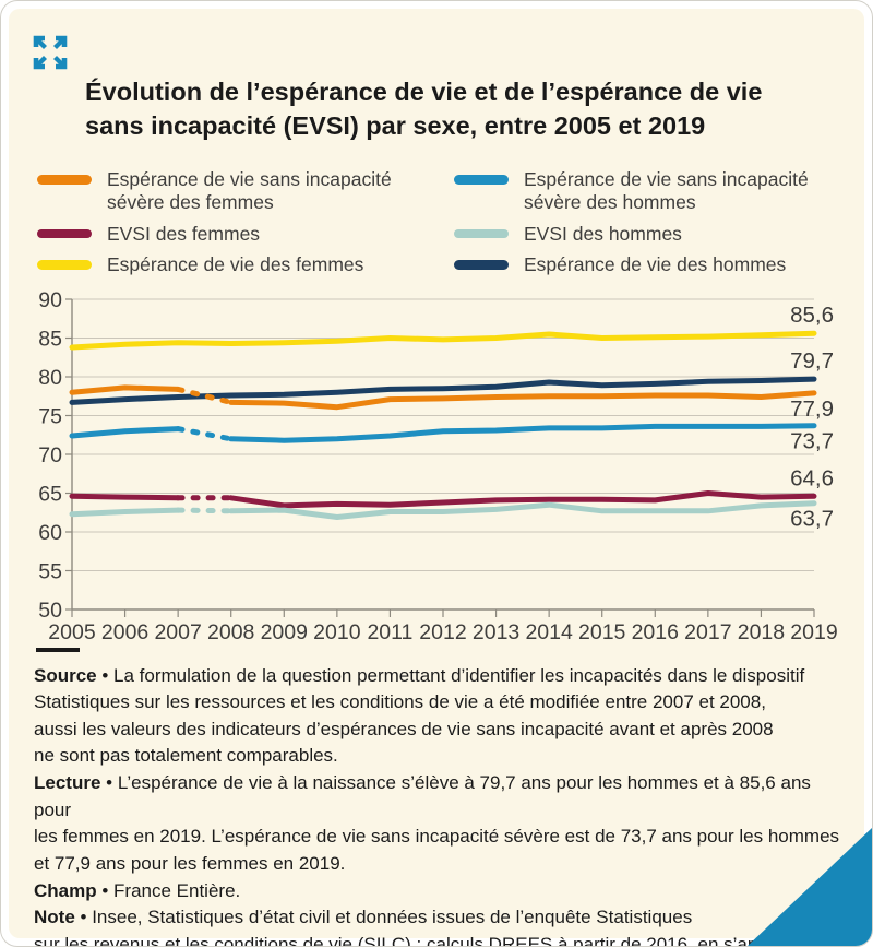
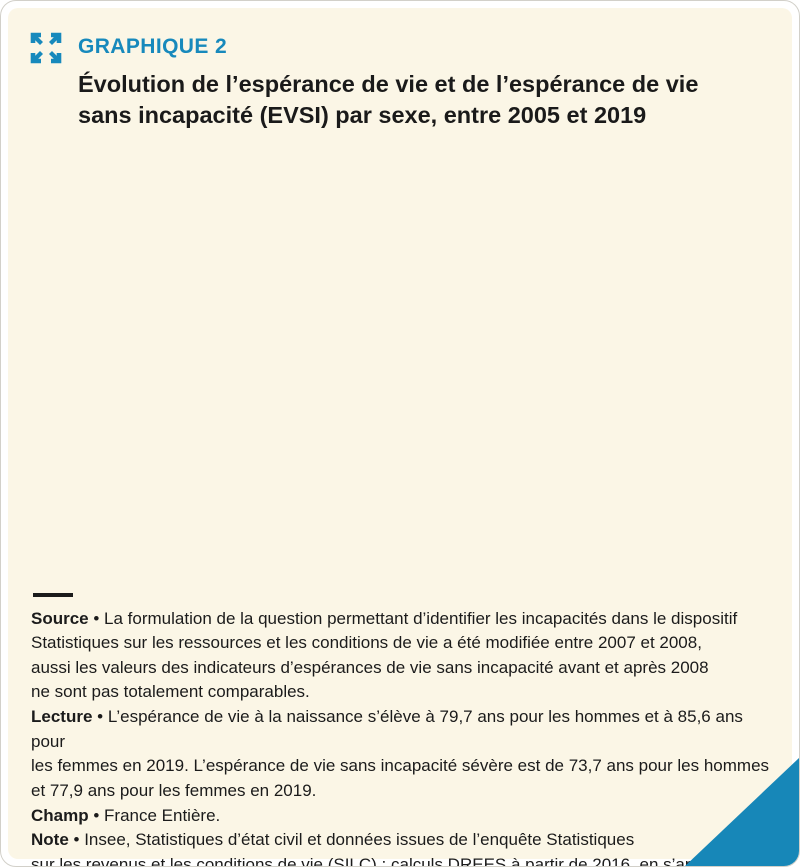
+ GRAPHIQUE 2
  Évolution de l’espérance de vie et de l’espérance de vie
  sans incapacité (EVSI) par sexe, entre 2005 et 2019
- Espérance de vie sans incapacité sévère des femmes
- Espérance de vie sans incapacité sévère des hommes
- EVSI des femmes
- EVSI des hommes
- Espérance de vie des femmes
- Espérance de vie des hommes
- 50
- 55
- 60
- 65
- 70
- 75
- 80
- 85
- 90
- 2005
- 2006
- 2007
- 2008
- 2009
- 2010
- 2011
- 2012
- 2013
- 2014
- 2015
- 2016
- 2017
- 2018
- 2019
- 85,6
- 79,7
- 77,9
- 73,7
- 64,6
- 63,7
  Source • La formulation de la question permettant d’identifier les incapacités dans le dispositif
  Statistiques sur les ressources et les conditions de vie a été modifiée entre 2007 et 2008,
  aussi les valeurs des indicateurs d’espérances de vie sans incapacité avant et après 2008
  ne sont pas totalement comparables.
  Lecture • L’espérance de vie à la naissance s’élève à 79,7 ans pour les hommes et à 85,6 ans pour
  les femmes en 2019. L’espérance de vie sans incapacité sévère est de 73,7 ans pour les hommes
  et 77,9 ans pour les femmes en 2019.
  Champ • France Entière.
  Note • Insee, Statistiques d’état civil et données issues de l’enquête Statistiques
  sur les revenus et les conditions de vie (SILC) ; calculs DREES à partir de 2016, en s’a
